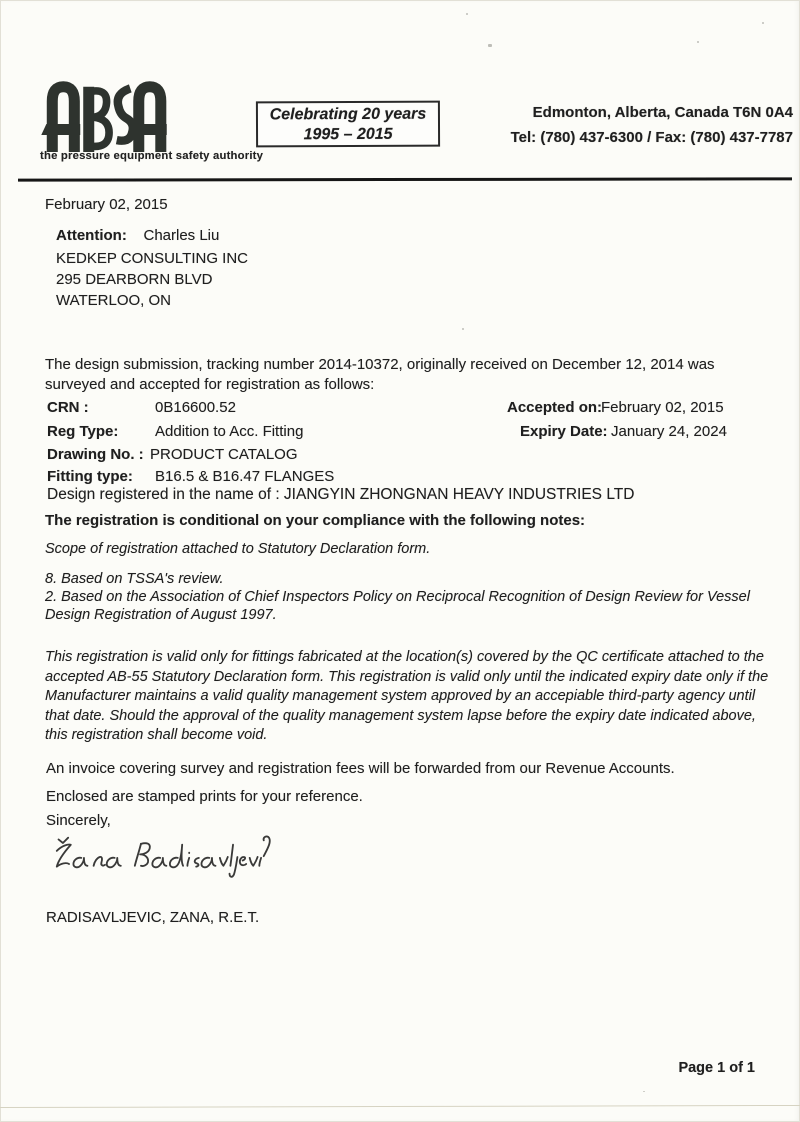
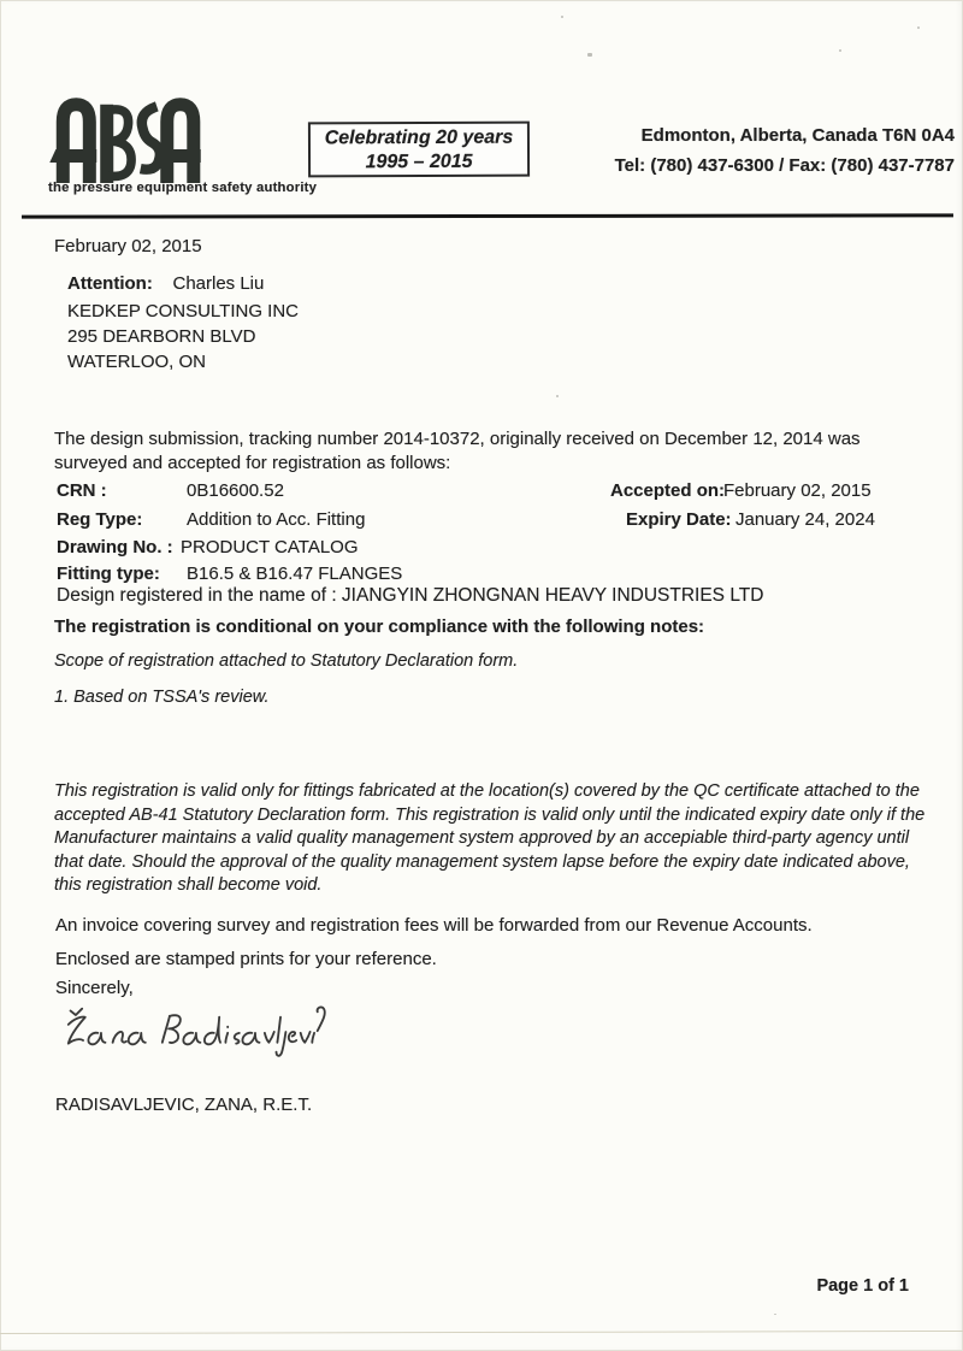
  the pressure equipment safety authority
  Celebrating 20 years
  1995 – 2015
  Edmonton, Alberta, Canada T6N 0A4
  Tel: (780) 437-6300 / Fax: (780) 437-7787
  February 02, 2015
  Attention: Charles Liu
  KEDKEP CONSULTING INC
  295 DEARBORN BLVD
  WATERLOO, ON
  The design submission, tracking number 2014-10372, originally received on December 12, 2014 was surveyed and accepted for registration as follows:
  CRN :
  0B16600.52
  Accepted on:
  February 02, 2015
  Reg Type:
  Addition to Acc. Fitting
  Expiry Date:
  January 24, 2024
  Drawing No. :
  PRODUCT CATALOG
  Fitting type:
  B16.5 & B16.47 FLANGES
  Design registered in the name of : JIANGYIN ZHONGNAN HEAVY INDUSTRIES LTD
  The registration is conditional on your compliance with the following notes:
  Scope of registration attached to Statutory Declaration form.
- 8. Based on TSSA's review.
+ 1. Based on TSSA's review.
- 2. Based on the Association of Chief Inspectors Policy on Reciprocal Recognition of Design Review for Vessel Design Registration of August 1997.
- This registration is valid only for fittings fabricated at the location(s) covered by the QC certificate attached to the accepted AB-55 Statutory Declaration form. This registration is valid only until the indicated expiry date only if the Manufacturer maintains a valid quality management system approved by an accepiable third-party agency until that date. Should the approval of the quality management system lapse before the expiry date indicated above, this registration shall become void.
+ This registration is valid only for fittings fabricated at the location(s) covered by the QC certificate attached to the accepted AB-41 Statutory Declaration form. This registration is valid only until the indicated expiry date only if the Manufacturer maintains a valid quality management system approved by an accepiable third-party agency until that date. Should the approval of the quality management system lapse before the expiry date indicated above, this registration shall become void.
  An invoice covering survey and registration fees will be forwarded from our Revenue Accounts.
  Enclosed are stamped prints for your reference.
  Sincerely,
  RADISAVLJEVIC, ZANA, R.E.T.
  Page 1 of 1
